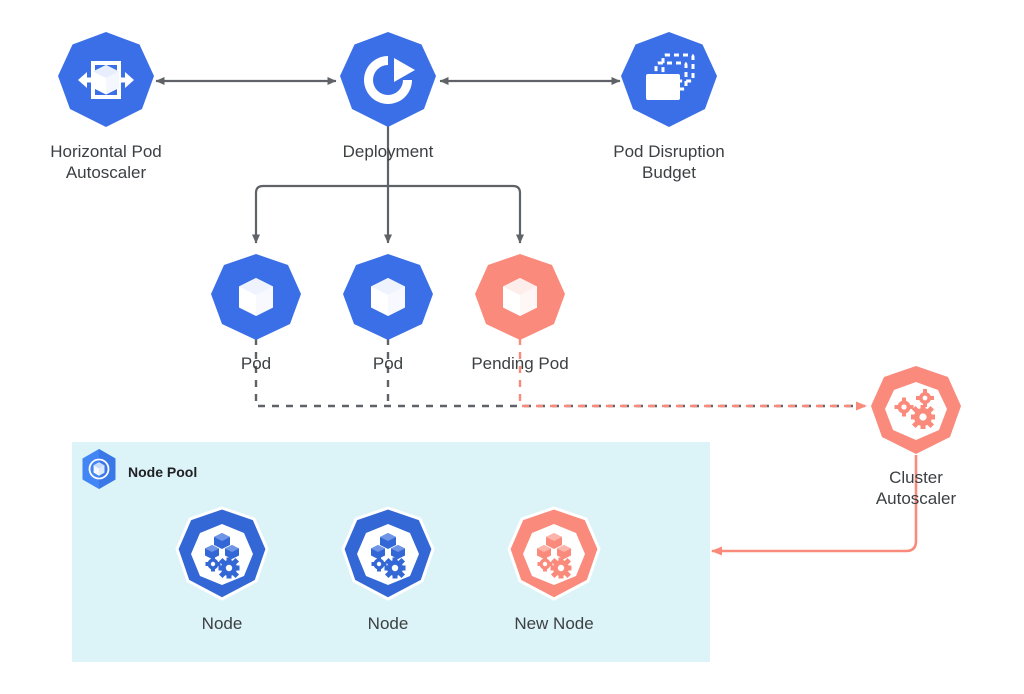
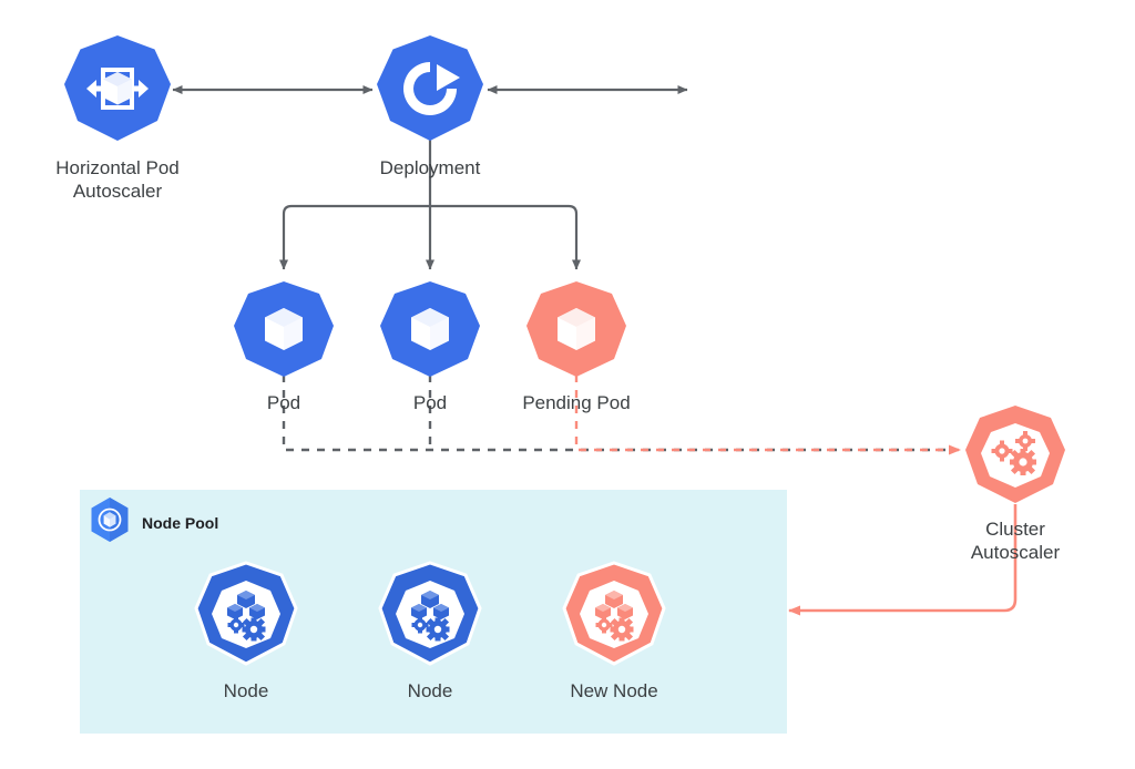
  Node Pool
  Horizontal Pod
  Autoscaler
  Deployment
- Pod Disruption
- Budget
  Pod
  Pod
  Pending Pod
  Cluster
  Autoscaler
  Node
  Node
  New Node
